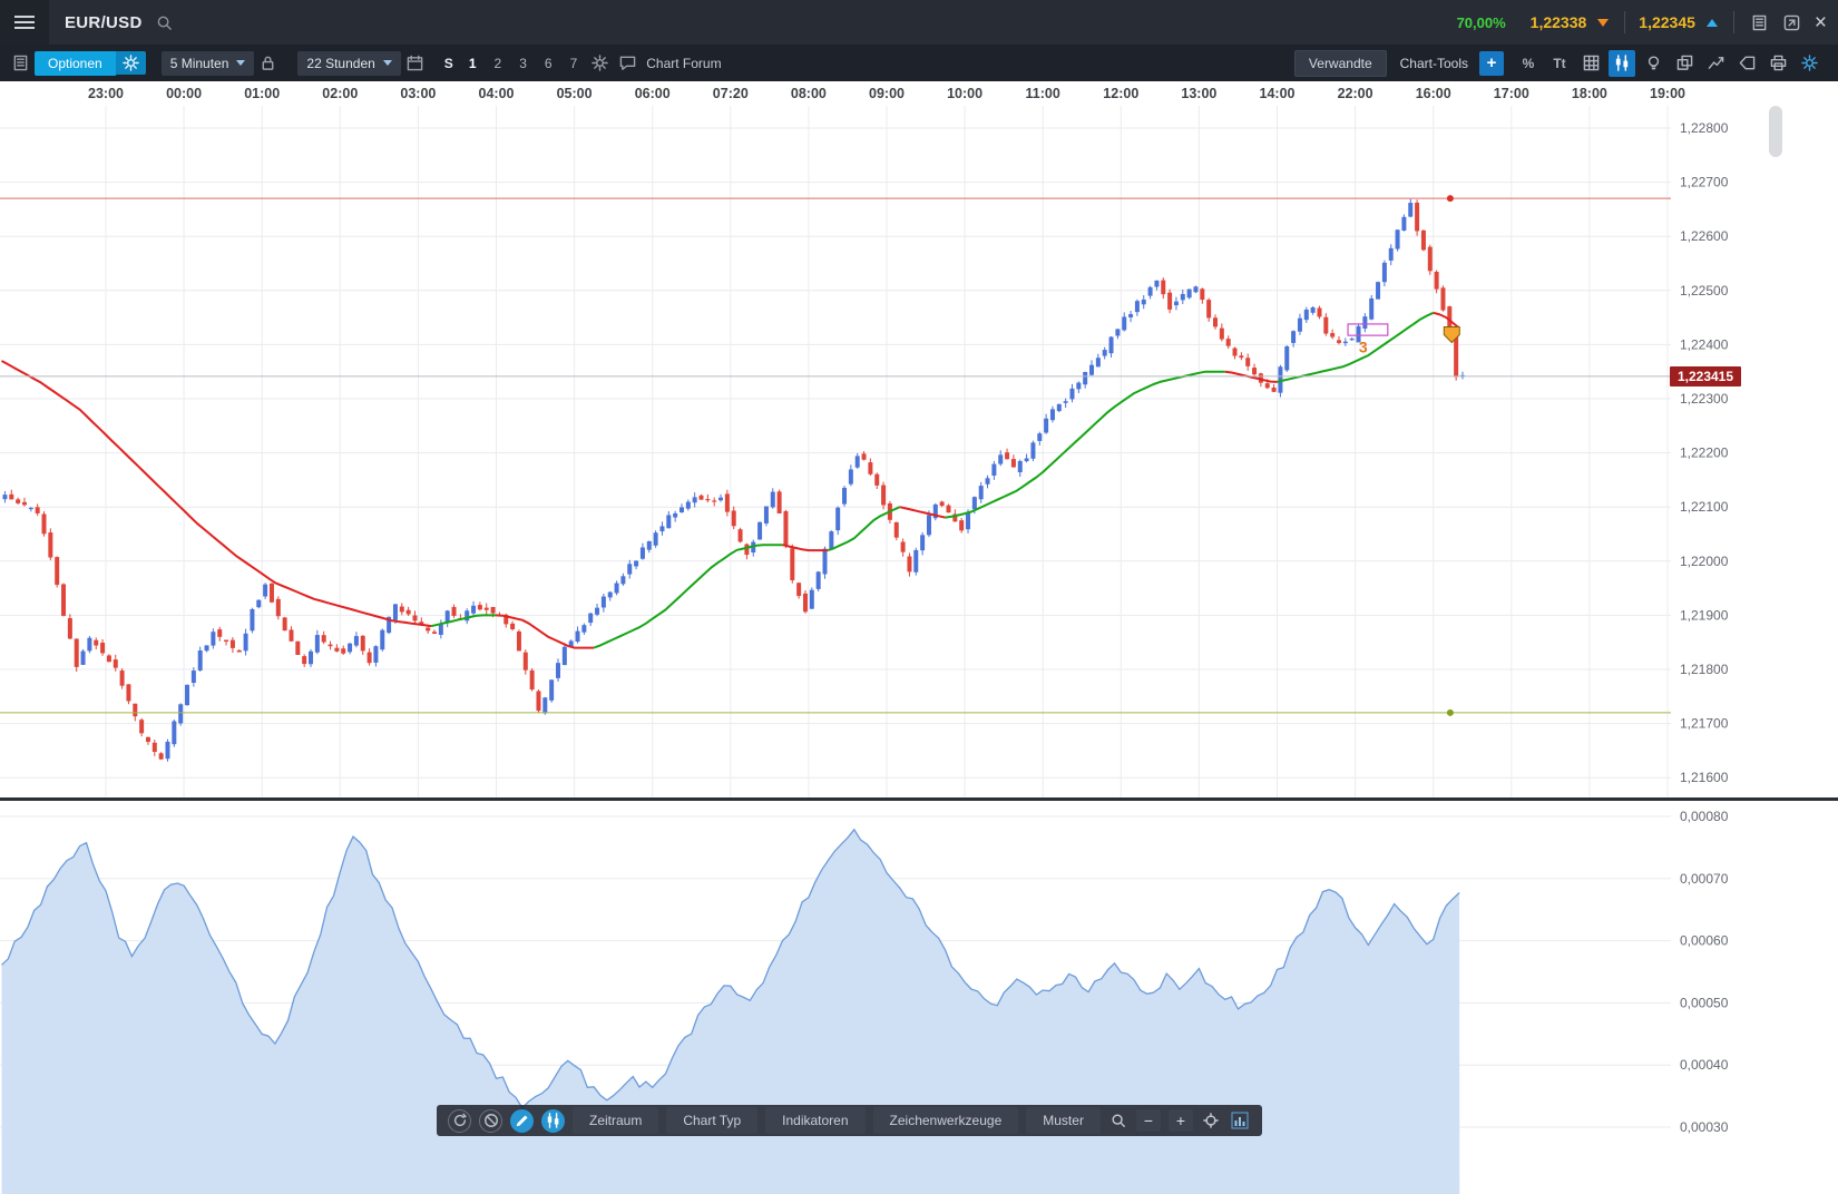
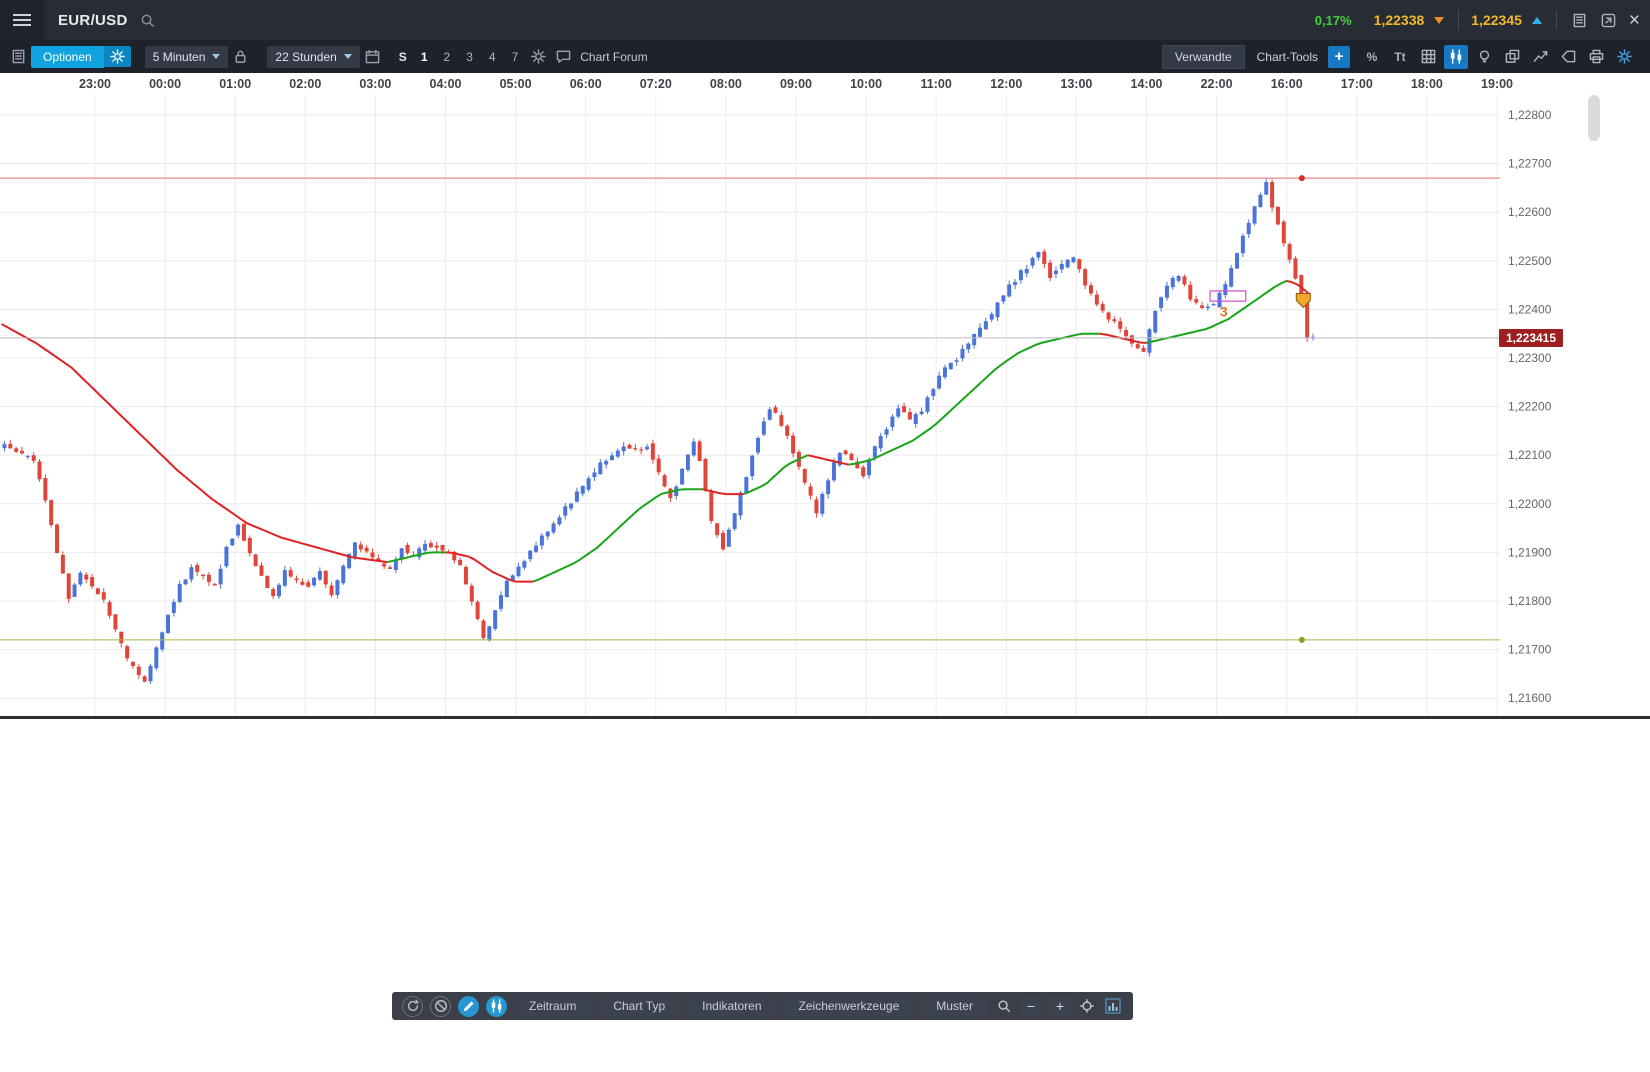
  EUR/USD
- 70,00%
+ 0,17%
  1,22338
  1,22345
  ×
  Optionen
  5 Minuten
  22 Stunden
  S
  1
  2
  3
- 6
+ 4
  7
  Chart Forum
  Verwandte
  Chart-Tools
  +
  %
  Tt
  23:00
  00:00
  01:00
  02:00
  03:00
  04:00
  05:00
  06:00
  07:20
  08:00
  09:00
  10:00
  11:00
  12:00
  13:00
  14:00
  22:00
  16:00
  17:00
  18:00
  19:00
  1,22800
  1,22700
  1,22600
  1,22500
  1,22400
  1,22300
  1,22200
  1,22100
  1,22000
  1,21900
  1,21800
  1,21700
  1,21600
  3
- 0,00080
- 0,00070
- 0,00060
- 0,00050
- 0,00040
- 0,00030
  1,223415
  Zeitraum
  Chart Typ
  Indikatoren
  Zeichenwerkzeuge
  Muster
  −
  +
